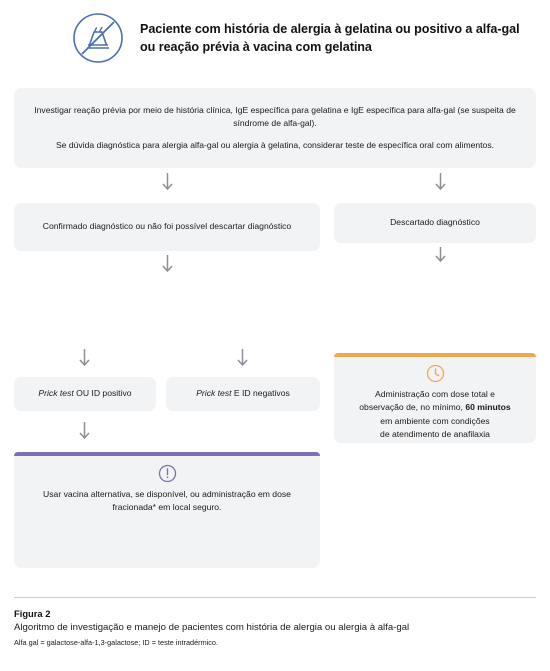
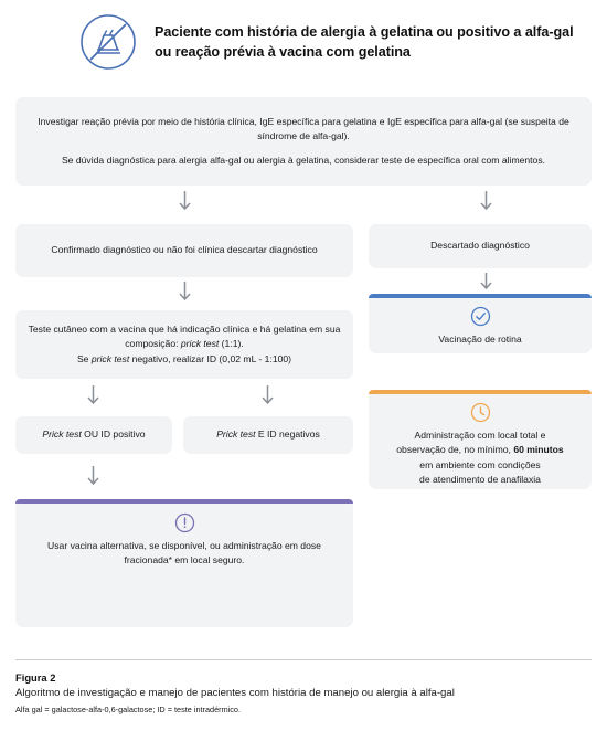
  Paciente com história de alergia à gelatina ou positivo a alfa-gal ou reação prévia à vacina com gelatina
  Investigar reação prévia por meio de história clínica, IgE específica para gelatina e IgE específica para alfa-gal (se suspeita de síndrome de alfa-gal).
  Se dúvida diagnóstica para alergia alfa-gal ou alergia à gelatina, considerar teste de específica oral com alimentos.
- Confirmado diagnóstico ou não foi possível descartar diagnóstico
+ Confirmado diagnóstico ou não foi clínica descartar diagnóstico
  Descartado diagnóstico
+ Teste cutâneo com a vacina que há indicação clínica e há gelatina em sua composição: prick test (1:1).
+ Se prick test negativo, realizar ID (0,02 mL - 1:100)
  Prick test OU ID positivo
  Prick test E ID negativos
  Usar vacina alternativa, se disponível, ou administração em dose fracionada* em local seguro.
+ Vacinação de rotina
- Administração com dose total e
+ Administração com local total e
  observação de, no mínimo, 60 minutos
  em ambiente com condições
  de atendimento de anafilaxia
  Figura 2
- Algoritmo de investigação e manejo de pacientes com história de alergia ou alergia à alfa-gal
+ Algoritmo de investigação e manejo de pacientes com história de manejo ou alergia à alfa-gal
- Alfa gal = galactose-alfa-1,3-galactose; ID = teste intradérmico.
+ Alfa gal = galactose-alfa-0,6-galactose; ID = teste intradérmico.
